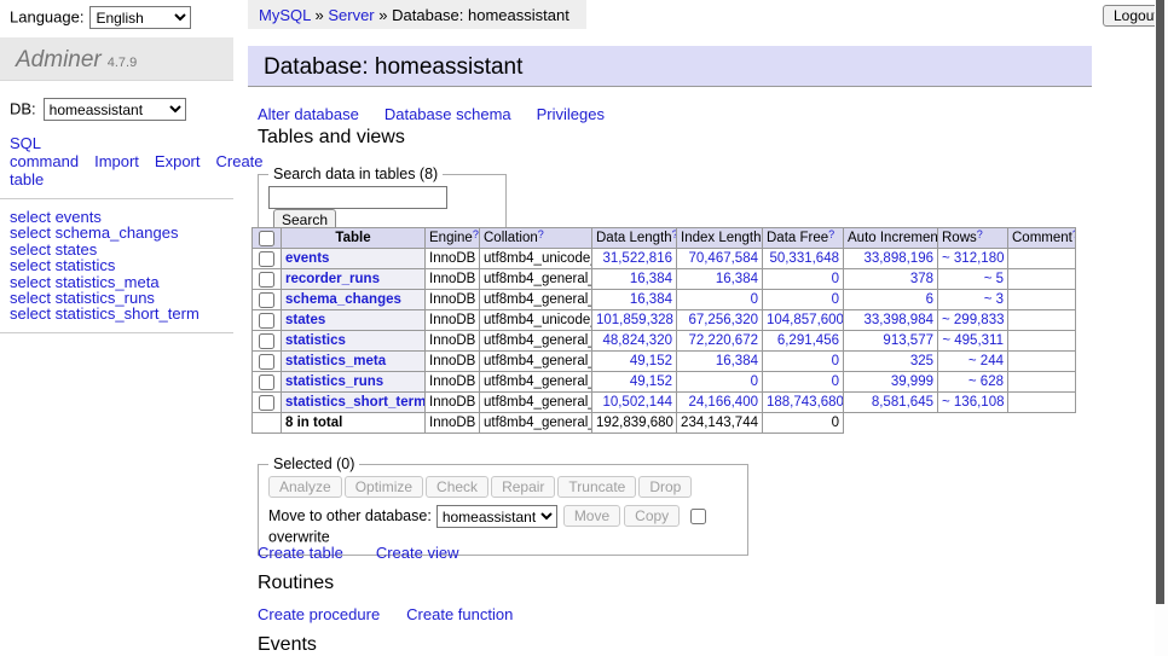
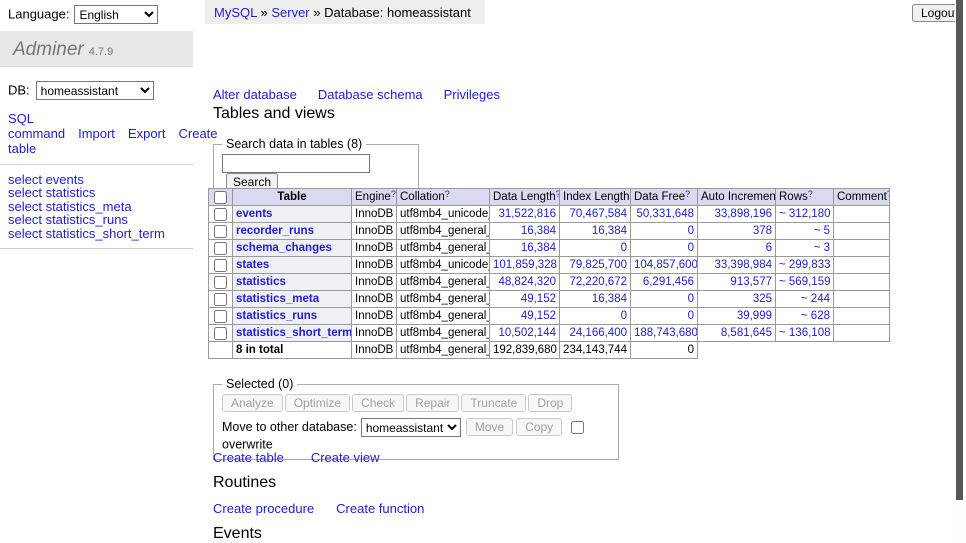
  Language: English
  MySQL » Server » Database: homeassistant
  Logou
  Adminer 4.7.9
  DB: homeassistant
  SQL command Import Export Create table
  select events
- select schema_changes
- select states
  select statistics
  select statistics_meta
  select statistics_runs
  select statistics_short_term
- Database: homeassistant
  Alter database Database schema Privileges
  Tables and views
  Search data in tables (8)
  Search
  	Table	Engine?	Collation?	Data Length?	Index Length	Data Free?	Auto Incremen	Rows?	Comment
  	events	InnoDB	utf8mb4_unicode	31,522,816	70,467,584	50,331,648	33,898,196	~ 312,180
  	recorder_runs	InnoDB	utf8mb4_general	16,384	16,384	0	378	~ 5
  	schema_changes	InnoDB	utf8mb4_general	16,384	0	0	6	~ 3
- 	states	InnoDB	utf8mb4_unicode	101,859,328	67,256,320	104,857,600	33,398,984	~ 299,833
+ 	states	InnoDB	utf8mb4_unicode	101,859,328	79,825,700	104,857,600	33,398,984	~ 299,833
- 	statistics	InnoDB	utf8mb4_general	48,824,320	72,220,672	6,291,456	913,577	~ 495,311
+ 	statistics	InnoDB	utf8mb4_general	48,824,320	72,220,672	6,291,456	913,577	~ 569,159
  	statistics_meta	InnoDB	utf8mb4_general	49,152	16,384	0	325	~ 244
  	statistics_runs	InnoDB	utf8mb4_general	49,152	0	0	39,999	~ 628
  	statistics_short_term	InnoDB	utf8mb4_general	10,502,144	24,166,400	188,743,680	8,581,645	~ 136,108
  	8 in total	InnoDB	utf8mb4_general	192,839,680	234,143,744	0
  Selected (0)
  Analyze Optimize Check Repair Truncate Drop
  Move to other database: homeassistant Move Copyoverwrite
  Create table Create view
  Routines
  Create procedure Create function
  Events
